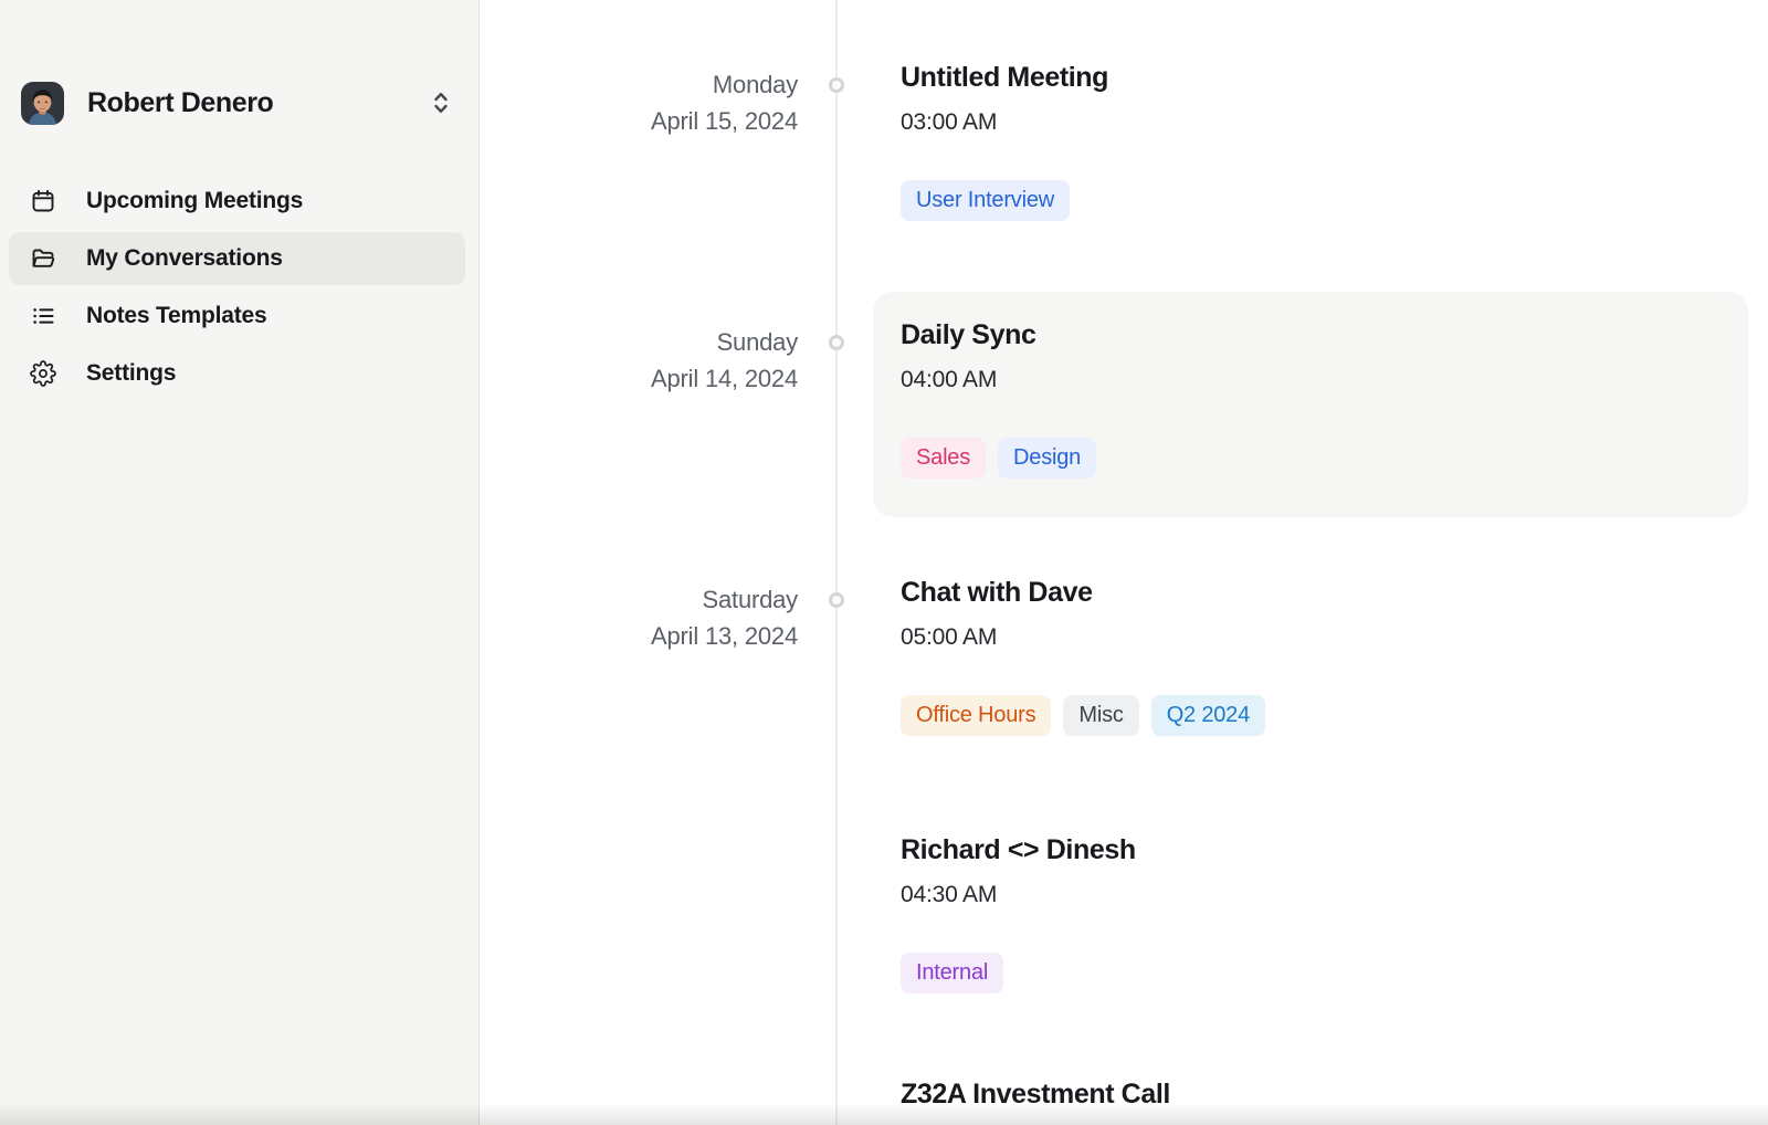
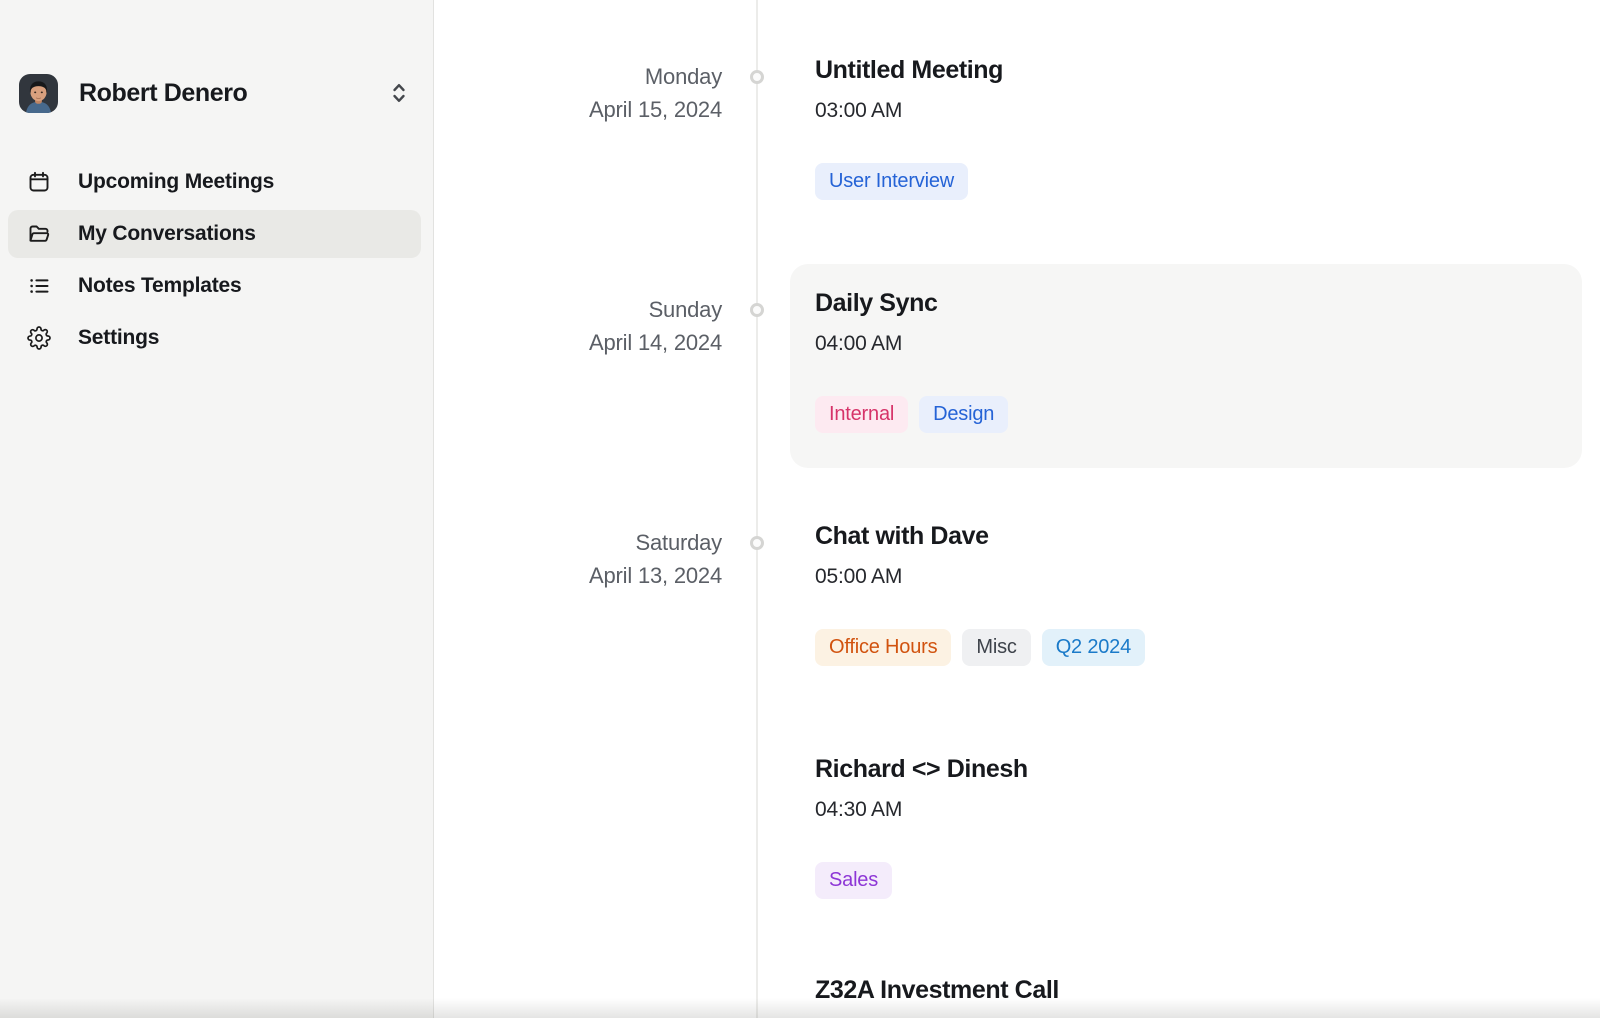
  Robert Denero
  Upcoming Meetings
  My Conversations
  Notes Templates
  Settings
  Monday
  April 15, 2024
  Sunday
  April 14, 2024
  Saturday
  April 13, 2024
  Untitled Meeting
  03:00 AM
  User Interview
  Daily Sync
  04:00 AM
- Sales
+ Internal
  Design
  Chat with Dave
  05:00 AM
  Office Hours
  Misc
  Q2 2024
  Richard <> Dinesh
  04:30 AM
- Internal
+ Sales
  Z32A Investment Call
